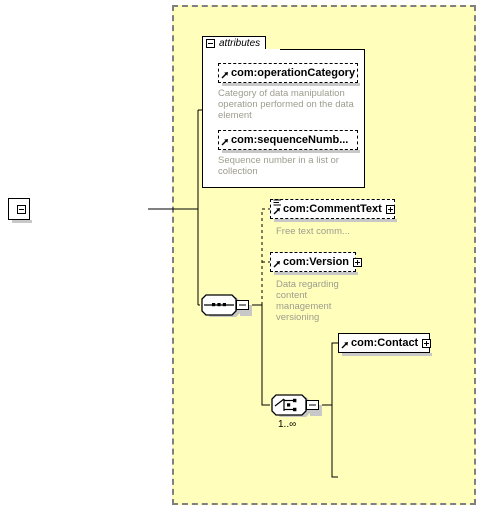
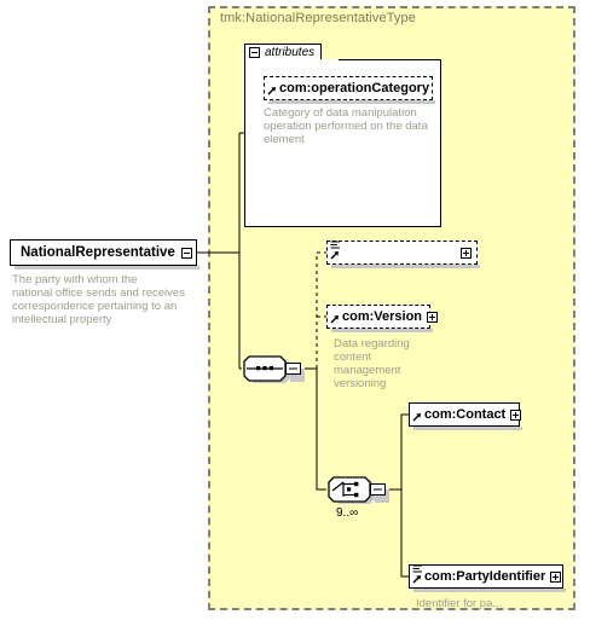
+ tmk:NationalRepresentativeType
+ NationalRepresentative
+ The party with whom the
+ national office sends and receives
+ correspondence pertaining to an
+ intellectual property
  attributes
  com:operationCategory
  Category of data manipulation
  operation performed on the data
  element
- com:sequenceNumb...
- Sequence number in a list or
- collection
- com:CommentText
- Free text comm...
  com:Version
  Data regarding
  content
  management
  versioning
- 1..∞
+ 9..∞
  com:Contact
+ com:PartyIdentifier
+ Identifier for pa...
